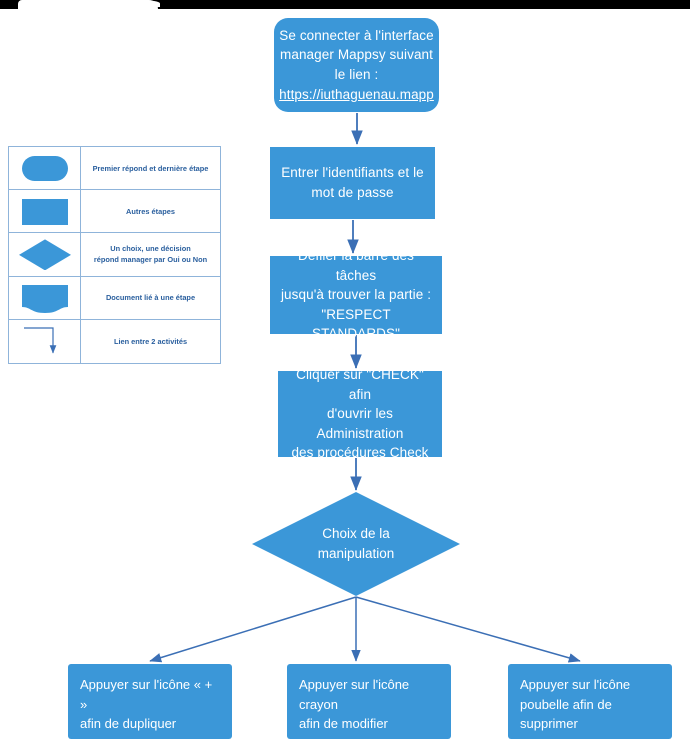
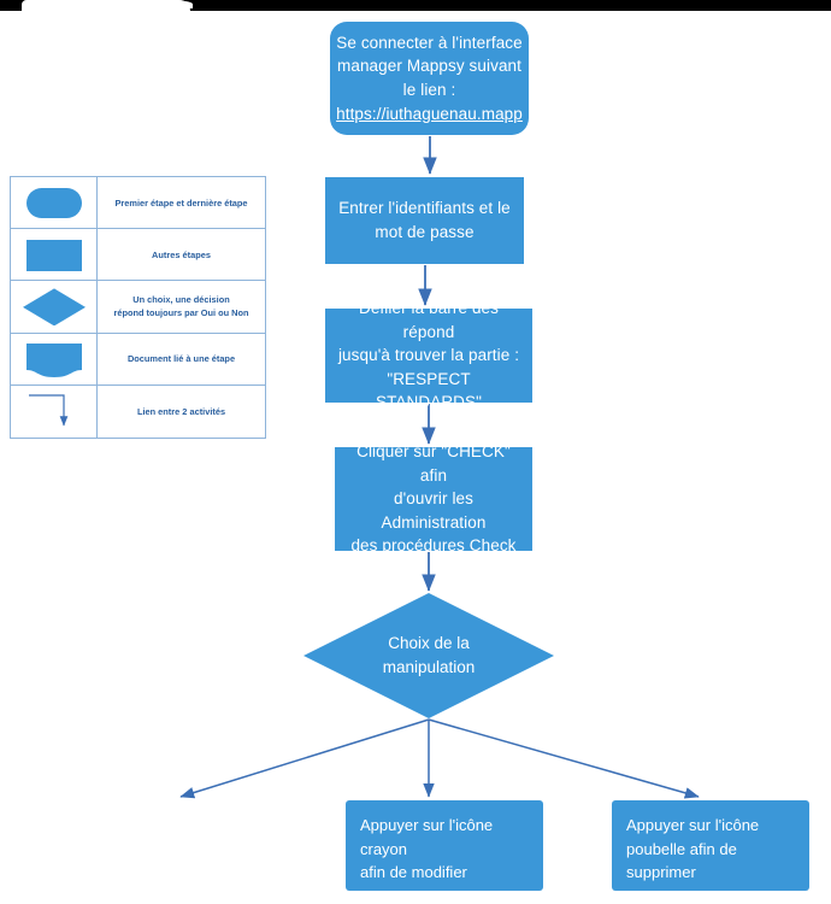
  Se connecter à l'interface
  manager Mappsy suivant
  le lien :
  https://iuthaguenau.mapp
  Entrer l'identifiants et le
  mot de passe
- Défiler la barre des tâches
+ Défiler la barre des répond
  jusqu'à trouver la partie :
  "RESPECT STANDARDS"
  Cliquer sur "CHECK" afin
  d'ouvrir les Administration
  des procédures Check
  Choix de la
  manipulation
- Appuyer sur l'icône « + »
- afin de dupliquer
  Appuyer sur l'icône crayon
  afin de modifier
  Appuyer sur l'icône
  poubelle afin de supprimer
- Premier répond et dernière étape
+ Premier étape et dernière étape
  Autres étapes
  Un choix, une décision
- répond manager par Oui ou Non
+ répond toujours par Oui ou Non
  Document lié à une étape
  Lien entre 2 activités
